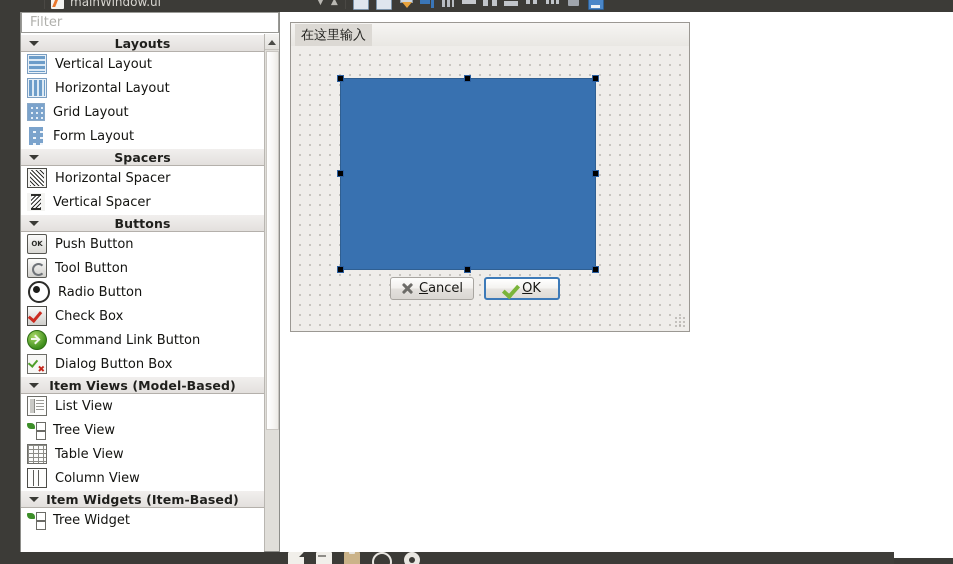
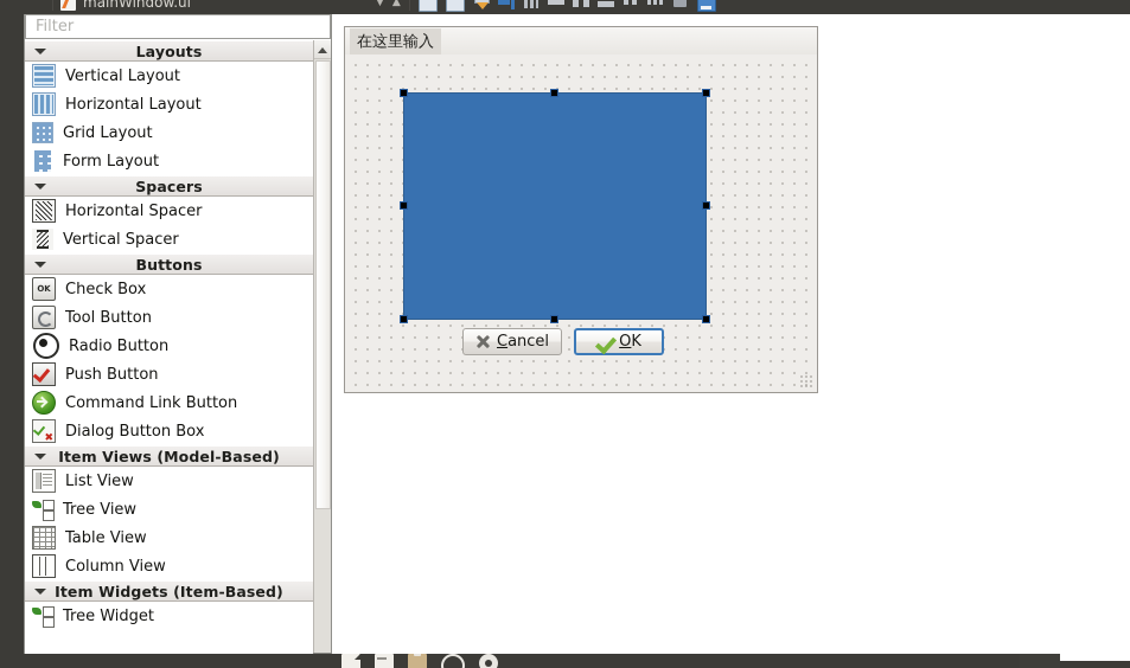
  mainWindow.ui
  ▼
  ▲
  Filter
  Layouts
  Vertical Layout
  Horizontal Layout
  Grid Layout
  Form Layout
  Spacers
  Horizontal Spacer
  Vertical Spacer
  Buttons
  OK
- Push Button
+ Check Box
  Tool Button
  Radio Button
- Check Box
+ Push Button
  Command Link Button
  Dialog Button Box
  Item Views (Model-Based)
  List View
  Tree View
  Table View
  Column View
  Item Widgets (Item-Based)
  Tree Widget
  在这里输入
  Cancel
  OK
